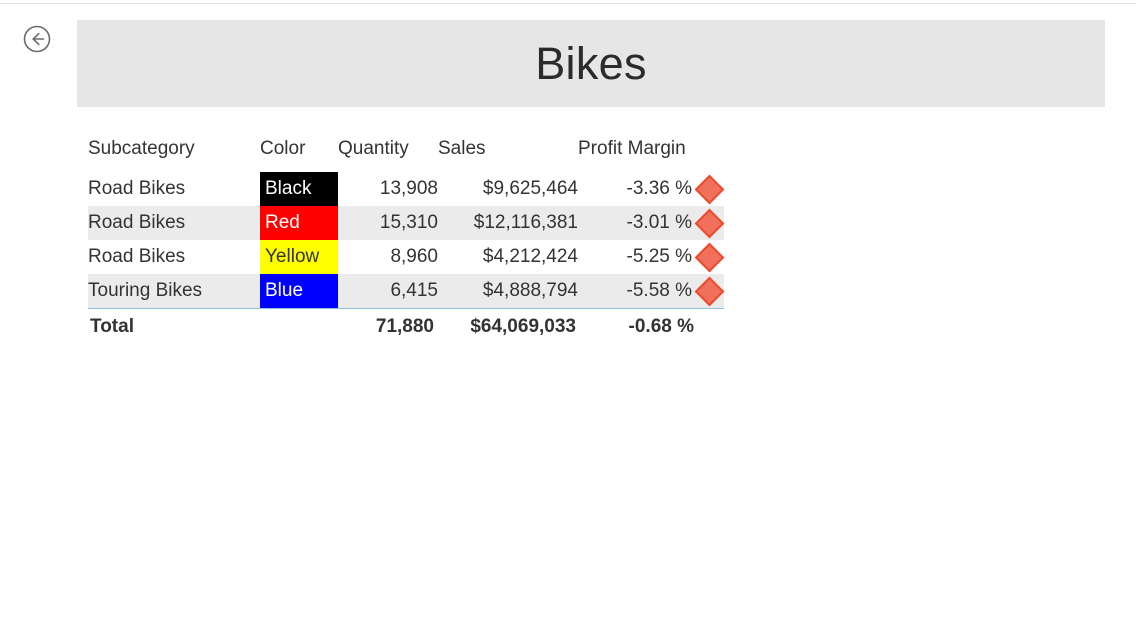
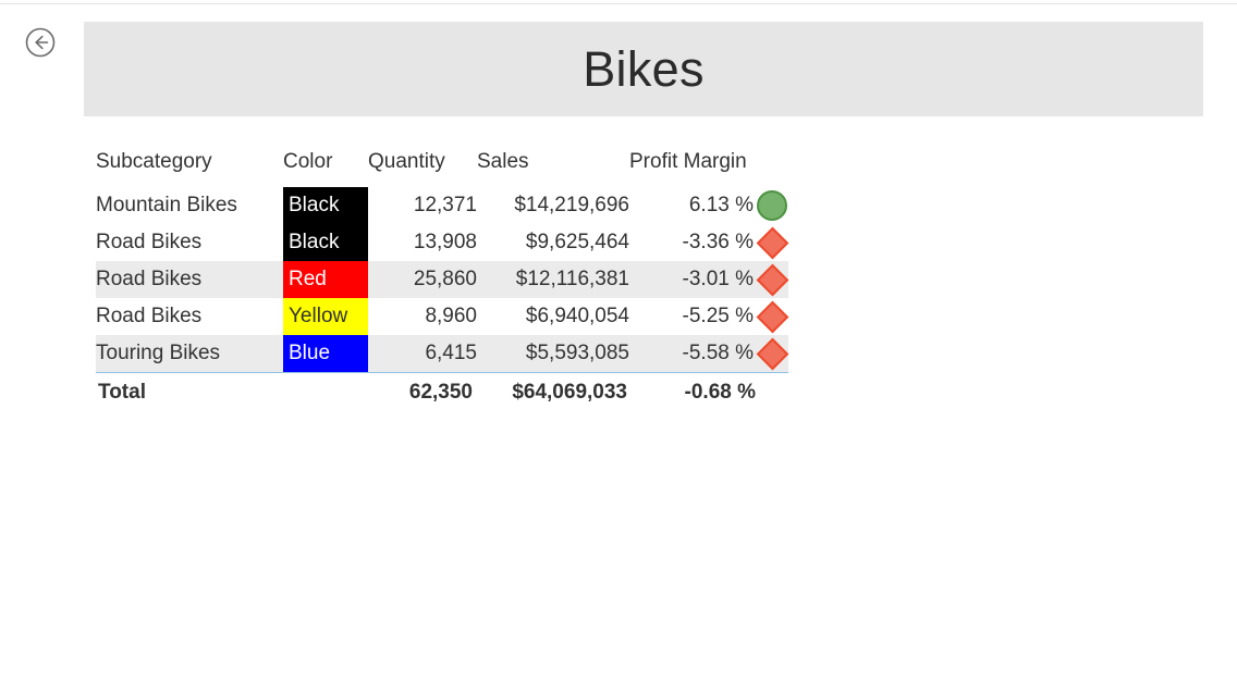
  Bikes
  Subcategory	Color	Quantity	Sales	Profit Margin
+ Mountain Bikes	Black	12,371	$14,219,696	6.13 %
  Road Bikes	Black	13,908	$9,625,464	-3.36 %
- Road Bikes	Red	15,310	$12,116,381	-3.01 %
+ Road Bikes	Red	25,860	$12,116,381	-3.01 %
- Road Bikes	Yellow	8,960	$4,212,424	-5.25 %
+ Road Bikes	Yellow	8,960	$6,940,054	-5.25 %
- Touring Bikes	Blue	6,415	$4,888,794	-5.58 %
+ Touring Bikes	Blue	6,415	$5,593,085	-5.58 %
- Total		71,880	$64,069,033	-0.68 %
+ Total		62,350	$64,069,033	-0.68 %
